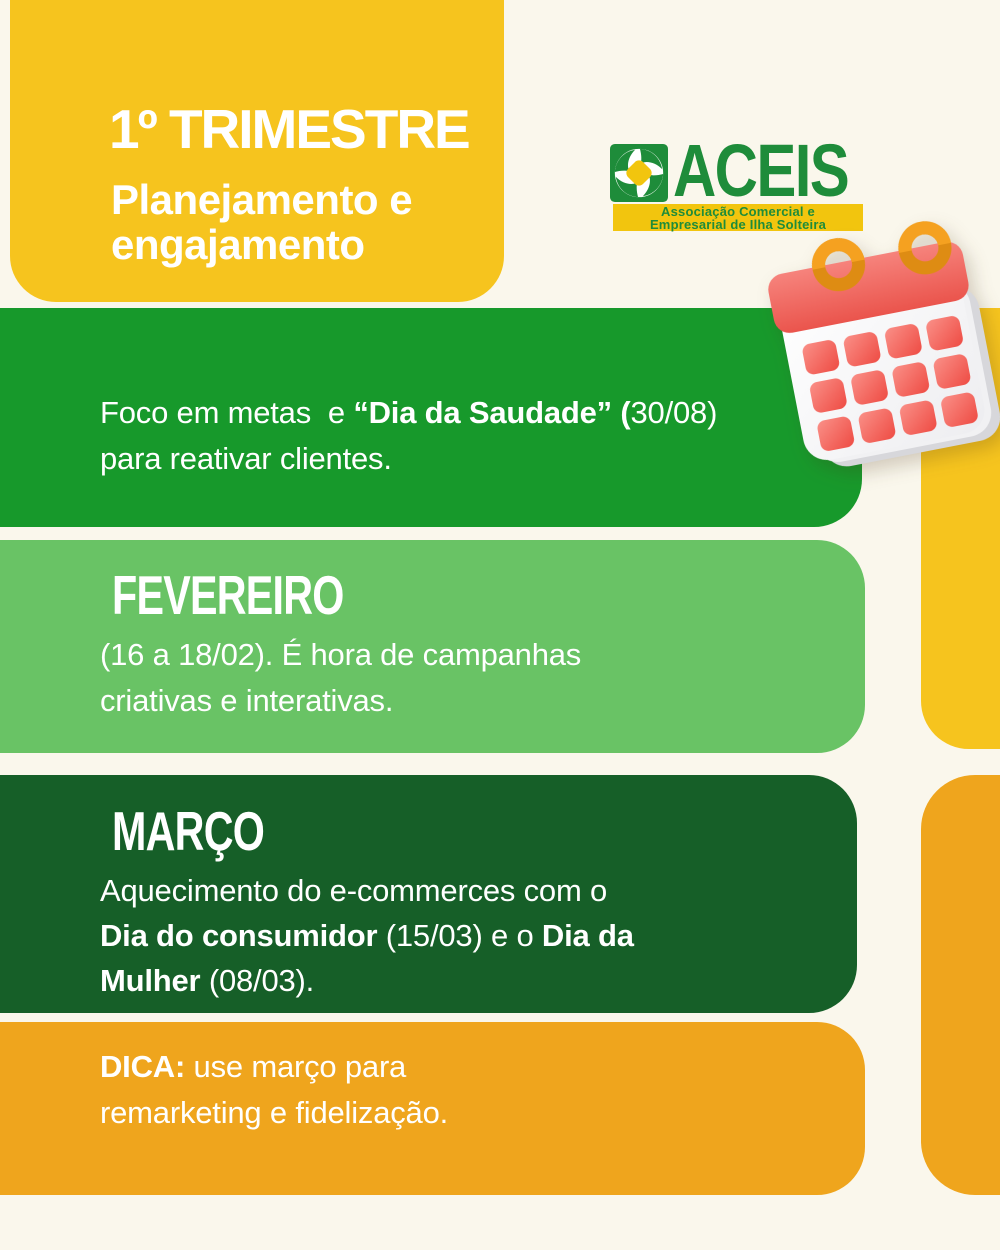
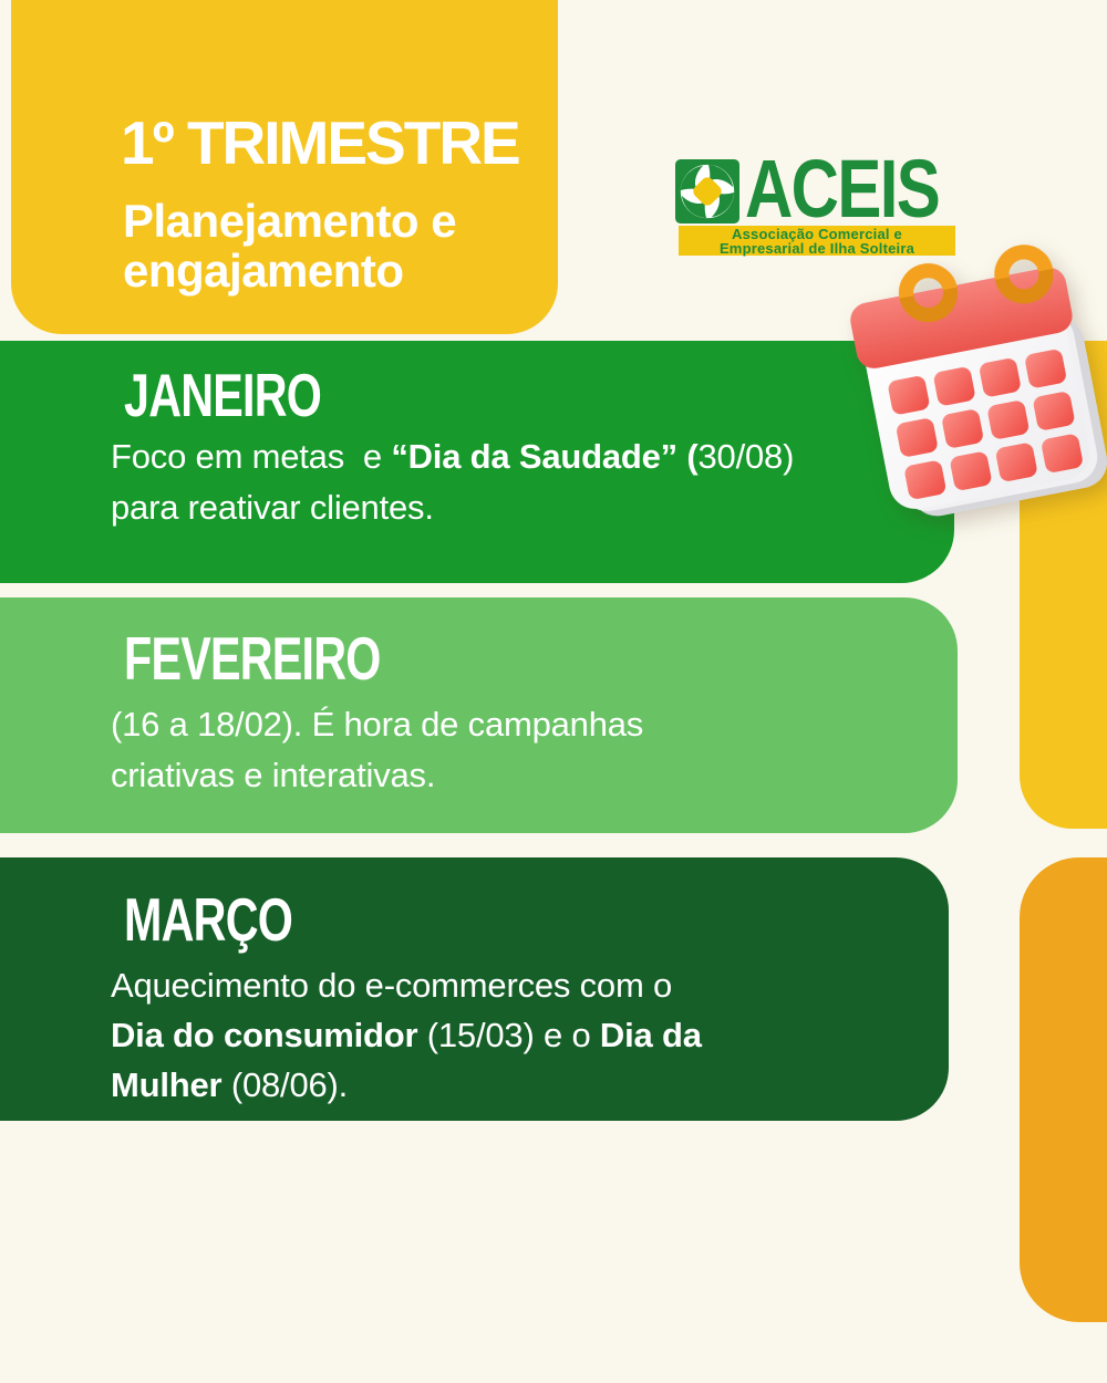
  1º TRIMESTRE
  Planejamento e
  engajamento
  ACEIS
  Associação Comercial e
  Empresarial de Ilha Solteira
+ JANEIRO
  Foco em metas e “Dia da Saudade” (30/08)
  para reativar clientes.
  FEVEREIRO
  (16 a 18/02). É hora de campanhas
  criativas e interativas.
  MARÇO
  Aquecimento do e-commerces com o
  Dia do consumidor (15/03) e o Dia da
- Mulher (08/03).
+ Mulher (08/06).
- DICA: use março para
- remarketing e fidelização.
